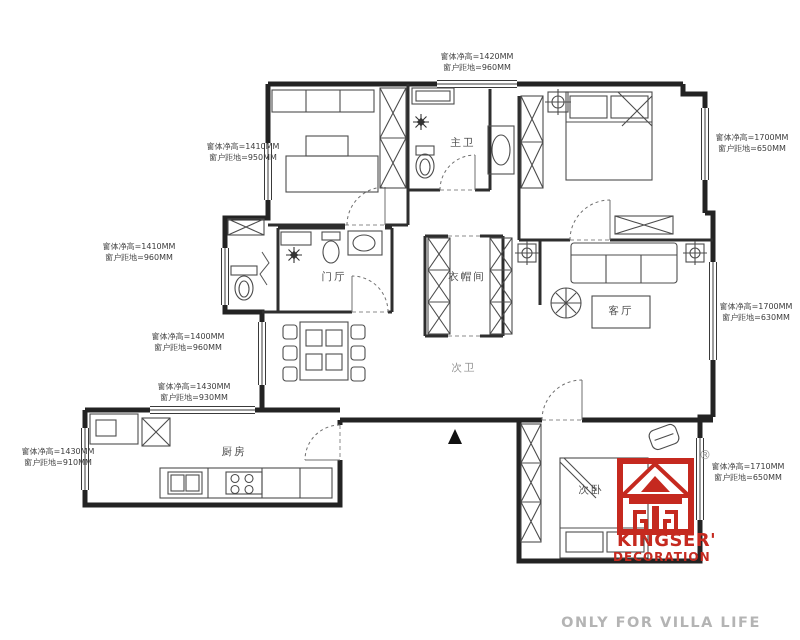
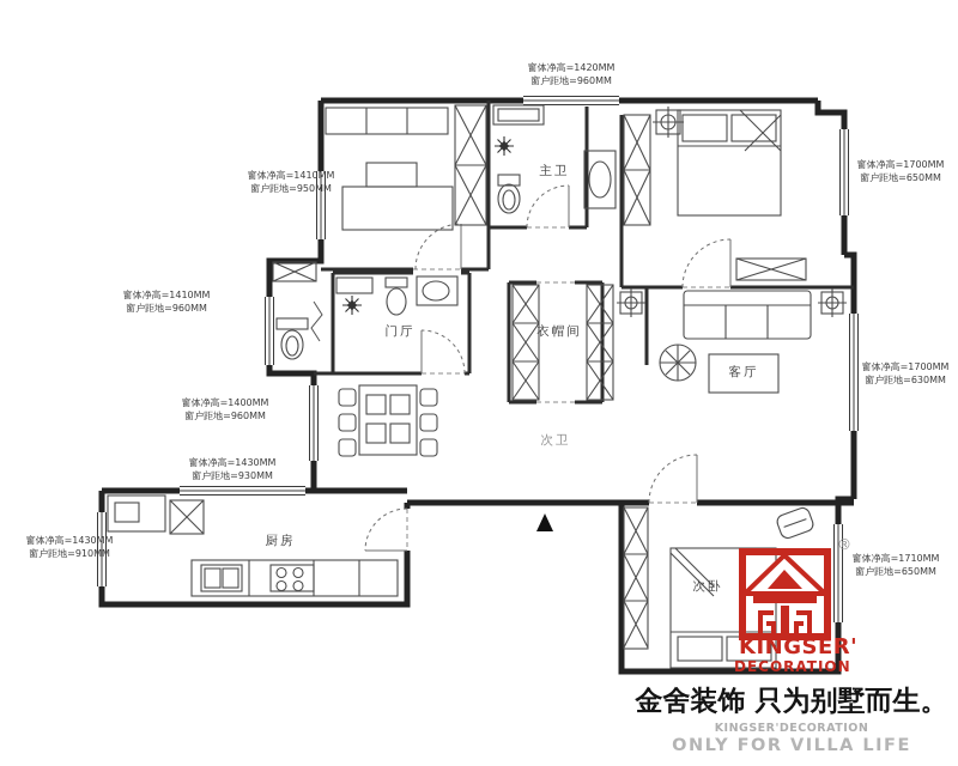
  窗体净高=1420MM
  窗户距地=960MM
  窗体净高=1410MM
  窗户距地=950MM
  窗体净高=1410MM
  窗户距地=960MM
  窗体净高=1400MM
  窗户距地=960MM
  窗体净高=1430MM
  窗户距地=930MM
  窗体净高=1430MM
  窗户距地=910MM
  窗体净高=1700MM
  窗户距地=650MM
  窗体净高=1700MM
  窗户距地=630MM
  窗体净高=1710MM
  窗户距地=650MM
  主卫
  门厅
  衣帽间
  客厅
  次卫
  厨房
  次卧
  ®
  KINGSER'
  DECORATION
+ 金舍装饰 只为别墅而生。
+ KINGSER'DECORATION
  ONLY FOR VILLA LIFE
